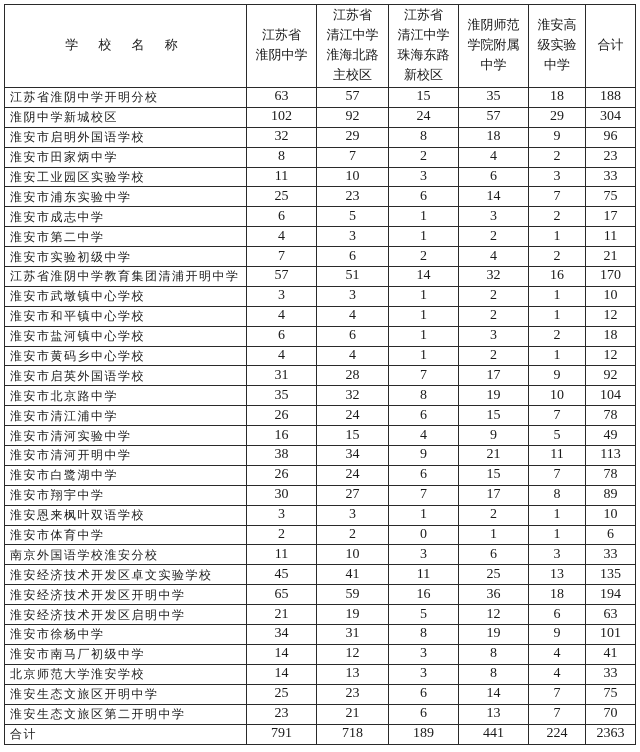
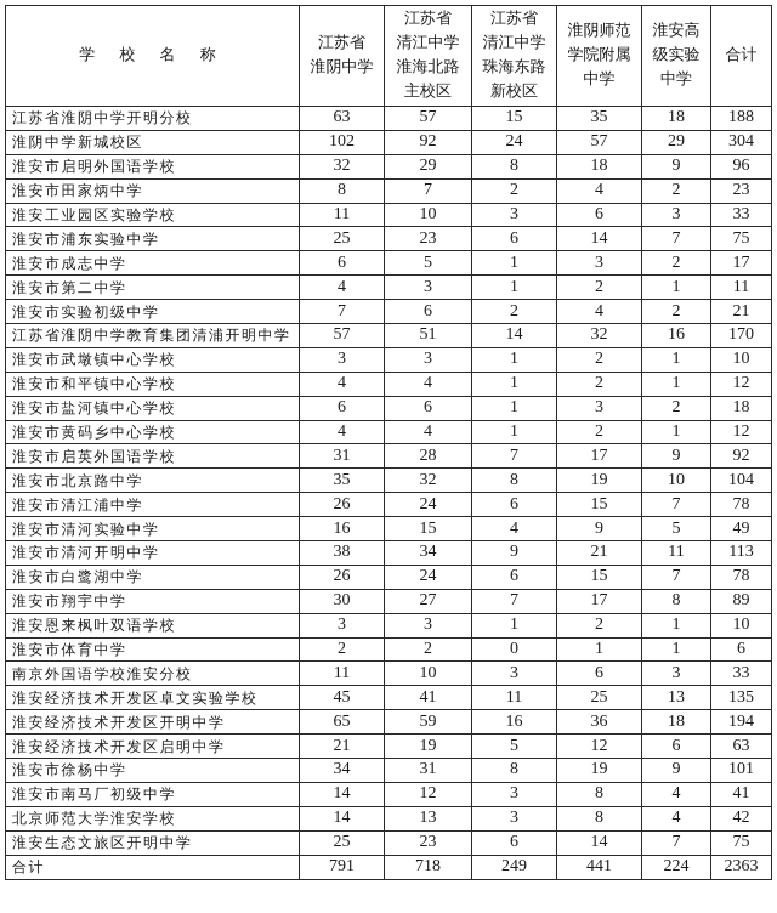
  学 校 名 称	江苏省淮阴中学	江苏省清江中学淮海北路主校区	江苏省清江中学珠海东路新校区	淮阴师范学院附属中学	淮安高级实验中学	合计
  江苏省淮阴中学开明分校	63	57	15	35	18	188
  淮阴中学新城校区	102	92	24	57	29	304
  淮安市启明外国语学校	32	29	8	18	9	96
  淮安市田家炳中学	8	7	2	4	2	23
  淮安工业园区实验学校	11	10	3	6	3	33
  淮安市浦东实验中学	25	23	6	14	7	75
  淮安市成志中学	6	5	1	3	2	17
  淮安市第二中学	4	3	1	2	1	11
  淮安市实验初级中学	7	6	2	4	2	21
  江苏省淮阴中学教育集团清浦开明中学	57	51	14	32	16	170
  淮安市武墩镇中心学校	3	3	1	2	1	10
  淮安市和平镇中心学校	4	4	1	2	1	12
  淮安市盐河镇中心学校	6	6	1	3	2	18
  淮安市黄码乡中心学校	4	4	1	2	1	12
  淮安市启英外国语学校	31	28	7	17	9	92
  淮安市北京路中学	35	32	8	19	10	104
  淮安市清江浦中学	26	24	6	15	7	78
  淮安市清河实验中学	16	15	4	9	5	49
  淮安市清河开明中学	38	34	9	21	11	113
  淮安市白鹭湖中学	26	24	6	15	7	78
  淮安市翔宇中学	30	27	7	17	8	89
  淮安恩来枫叶双语学校	3	3	1	2	1	10
  淮安市体育中学	2	2	0	1	1	6
  南京外国语学校淮安分校	11	10	3	6	3	33
  淮安经济技术开发区卓文实验学校	45	41	11	25	13	135
  淮安经济技术开发区开明中学	65	59	16	36	18	194
  淮安经济技术开发区启明中学	21	19	5	12	6	63
  淮安市徐杨中学	34	31	8	19	9	101
  淮安市南马厂初级中学	14	12	3	8	4	41
- 北京师范大学淮安学校	14	13	3	8	4	33
+ 北京师范大学淮安学校	14	13	3	8	4	42
  淮安生态文旅区开明中学	25	23	6	14	7	75
- 淮安生态文旅区第二开明中学	23	21	6	13	7	70
- 合计	791	718	189	441	224	2363
+ 合计	791	718	249	441	224	2363
